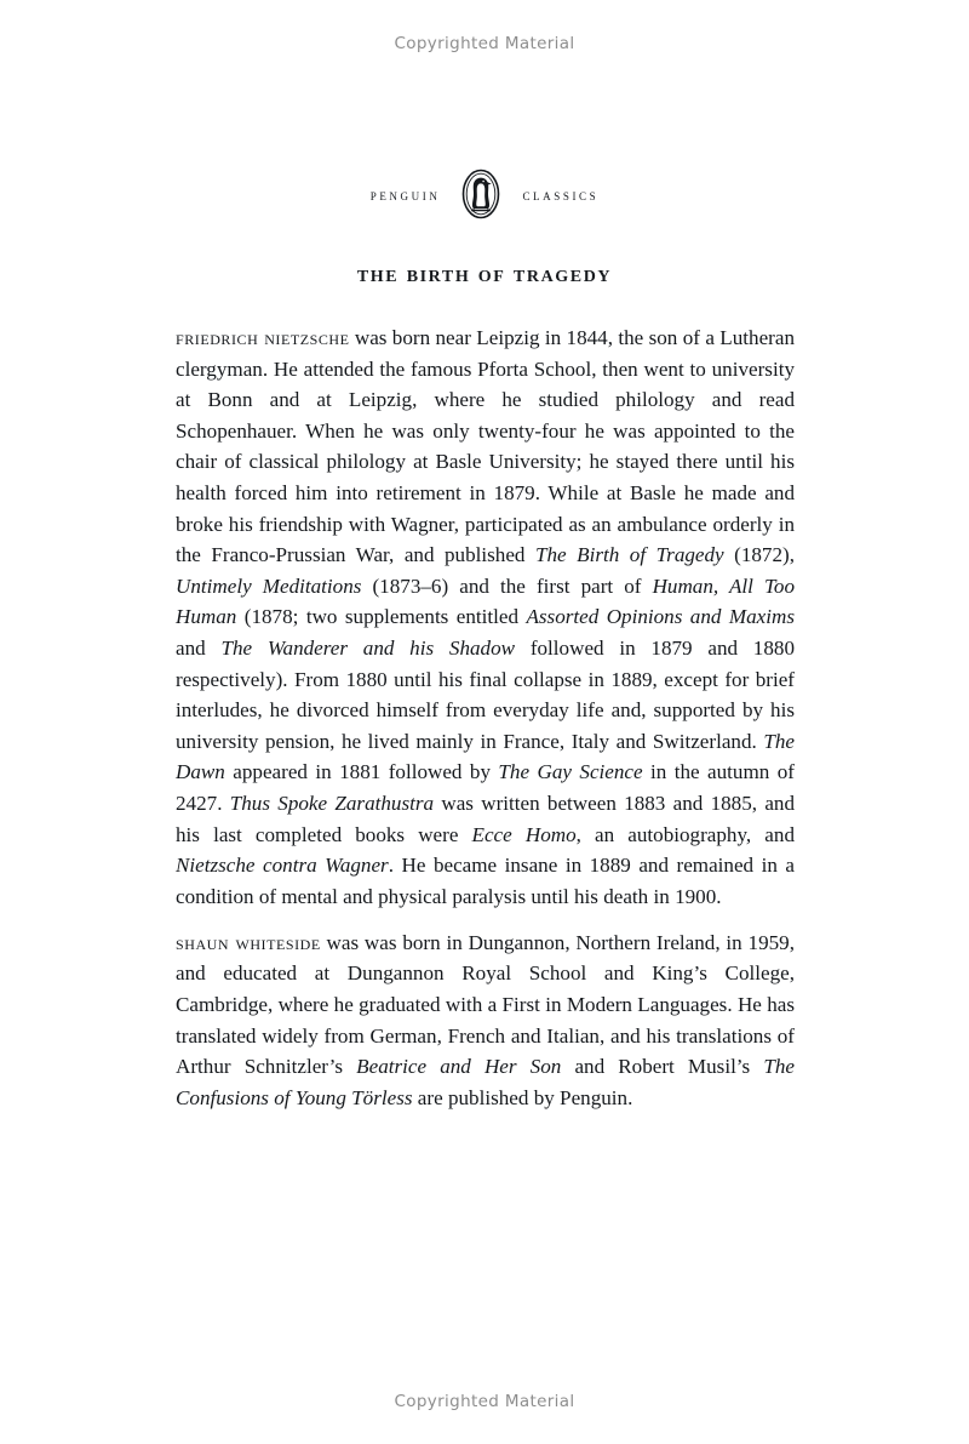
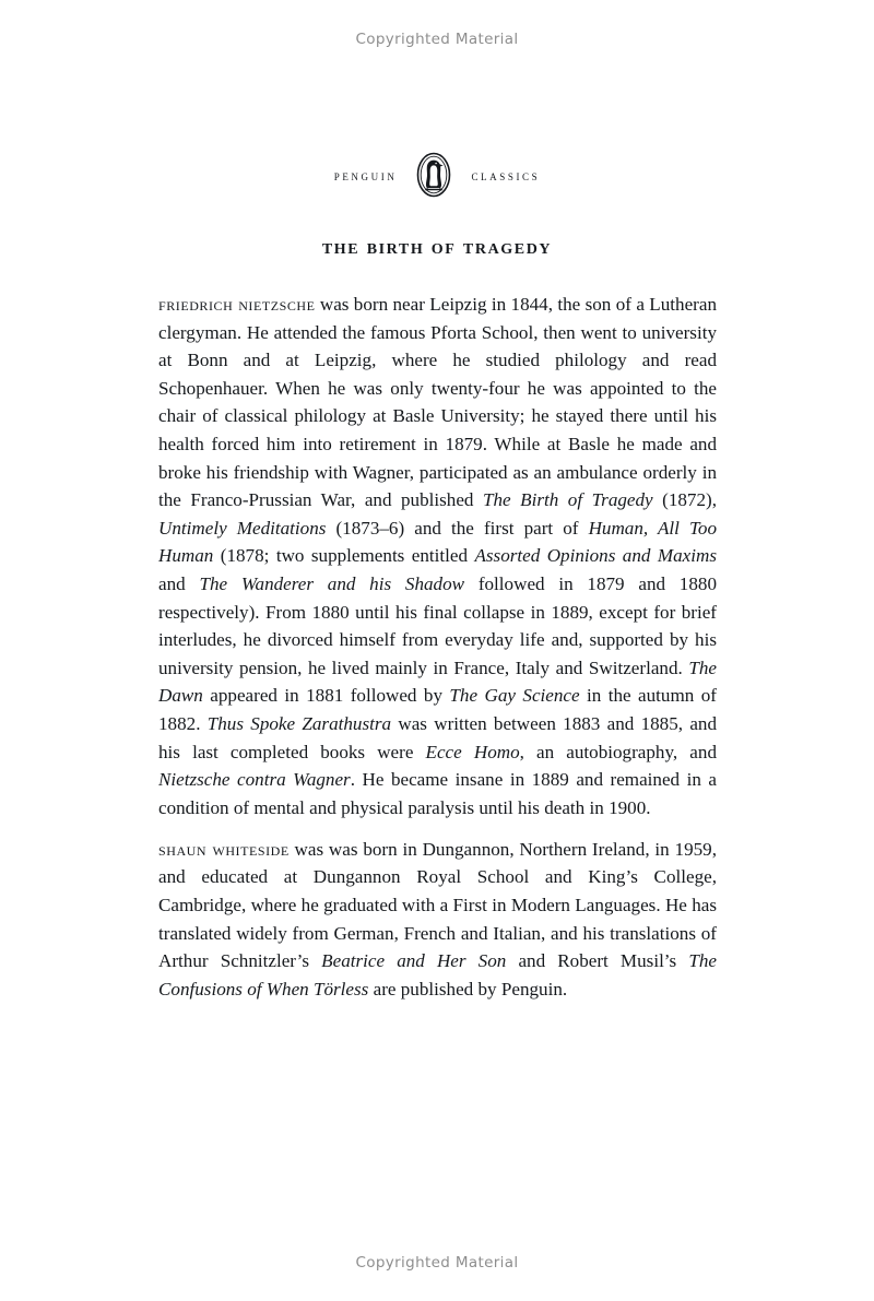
  Copyrighted Material
  penguin
  classics
  the birth of tragedy
- friedrich nietzsche was born near Leipzig in 1844, the son of a Lutheran clergyman. He attended the famous Pforta School, then went to university at Bonn and at Leipzig, where he studied philology and read Schopenhauer. When he was only twenty-four he was appointed to the chair of classical philology at Basle University; he stayed there until his health forced him into retirement in 1879. While at Basle he made and broke his friendship with Wagner, participated as an ambulance orderly in the Franco-Prussian War, and published The Birth of Tragedy (1872), Untimely Meditations (1873–6) and the first part of Human, All Too Human (1878; two supplements entitled Assorted Opinions and Maxims and The Wanderer and his Shadow followed in 1879 and 1880 respectively). From 1880 until his final collapse in 1889, except for brief interludes, he divorced himself from everyday life and, supported by his university pension, he lived mainly in France, Italy and Switzerland. The Dawn appeared in 1881 followed by The Gay Science in the autumn of 2427. Thus Spoke Zarathustra was written between 1883 and 1885, and his last completed books were Ecce Homo, an autobiography, and Nietzsche contra Wagner. He became insane in 1889 and remained in a condition of mental and physical paralysis until his death in 1900.
+ friedrich nietzsche was born near Leipzig in 1844, the son of a Lutheran clergyman. He attended the famous Pforta School, then went to university at Bonn and at Leipzig, where he studied philology and read Schopenhauer. When he was only twenty-four he was appointed to the chair of classical philology at Basle University; he stayed there until his health forced him into retirement in 1879. While at Basle he made and broke his friendship with Wagner, participated as an ambulance orderly in the Franco-Prussian War, and published The Birth of Tragedy (1872), Untimely Meditations (1873–6) and the first part of Human, All Too Human (1878; two supplements entitled Assorted Opinions and Maxims and The Wanderer and his Shadow followed in 1879 and 1880 respectively). From 1880 until his final collapse in 1889, except for brief interludes, he divorced himself from everyday life and, supported by his university pension, he lived mainly in France, Italy and Switzerland. The Dawn appeared in 1881 followed by The Gay Science in the autumn of 1882. Thus Spoke Zarathustra was written between 1883 and 1885, and his last completed books were Ecce Homo, an autobiography, and Nietzsche contra Wagner. He became insane in 1889 and remained in a condition of mental and physical paralysis until his death in 1900.
- shaun whiteside was was born in Dungannon, Northern Ireland, in 1959, and educated at Dungannon Royal School and King’s College, Cambridge, where he graduated with a First in Modern Languages. He has translated widely from German, French and Italian, and his translations of Arthur Schnitzler’s Beatrice and Her Son and Robert Musil’s The Confusions of Young Törless are published by Penguin.
+ shaun whiteside was was born in Dungannon, Northern Ireland, in 1959, and educated at Dungannon Royal School and King’s College, Cambridge, where he graduated with a First in Modern Languages. He has translated widely from German, French and Italian, and his translations of Arthur Schnitzler’s Beatrice and Her Son and Robert Musil’s The Confusions of When Törless are published by Penguin.
  Copyrighted Material
